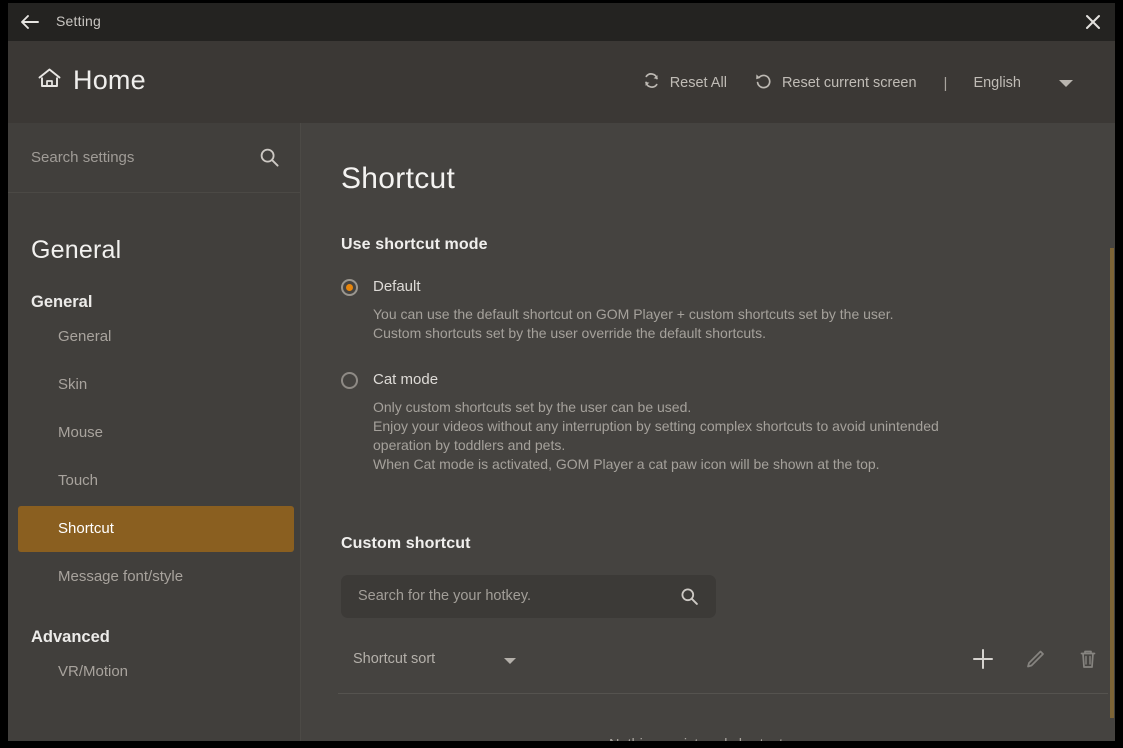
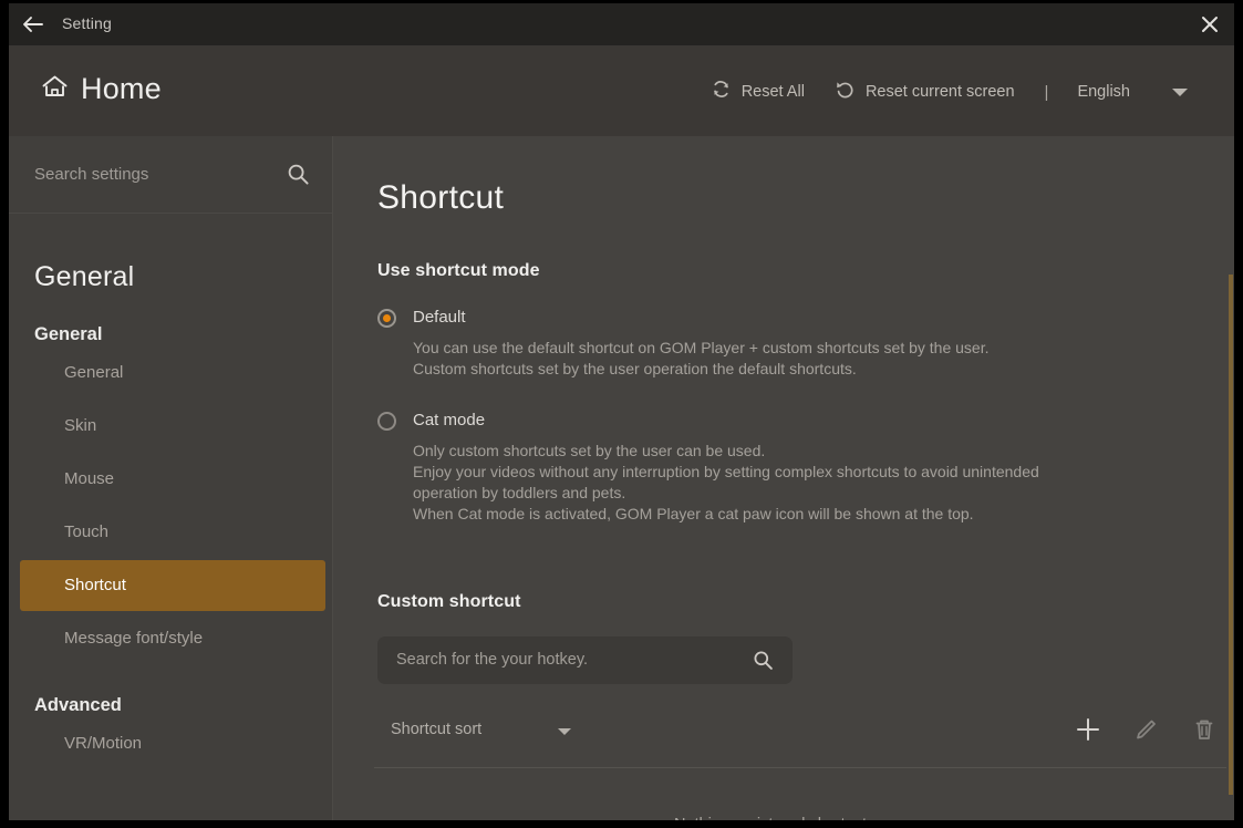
  Setting
  Home
  Reset All
  Reset current screen
  |
  English
  Search settings
  General
  General
  General
  Skin
  Mouse
  Touch
  Shortcut
  Message font/style
  Advanced
  VR/Motion
  Shortcut
  Use shortcut mode
  Default
  You can use the default shortcut on GOM Player + custom shortcuts set by the user.
- Custom shortcuts set by the user override the default shortcuts.
+ Custom shortcuts set by the user operation the default shortcuts.
  Cat mode
  Only custom shortcuts set by the user can be used.
  Enjoy your videos without any interruption by setting complex shortcuts to avoid unintended
  operation by toddlers and pets.
  When Cat mode is activated, GOM Player a cat paw icon will be shown at the top.
  Custom shortcut
  Search for the your hotkey.
  Shortcut sort
